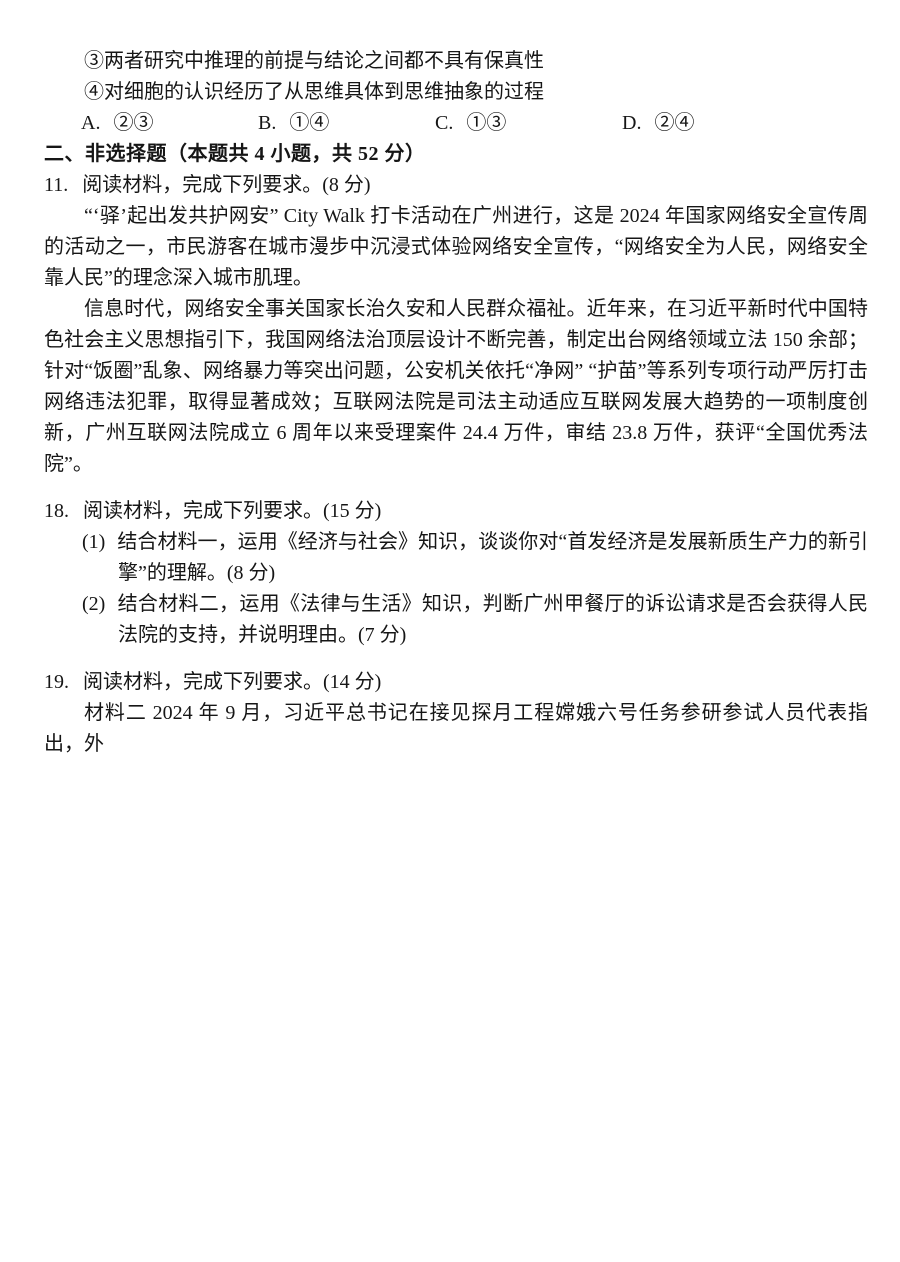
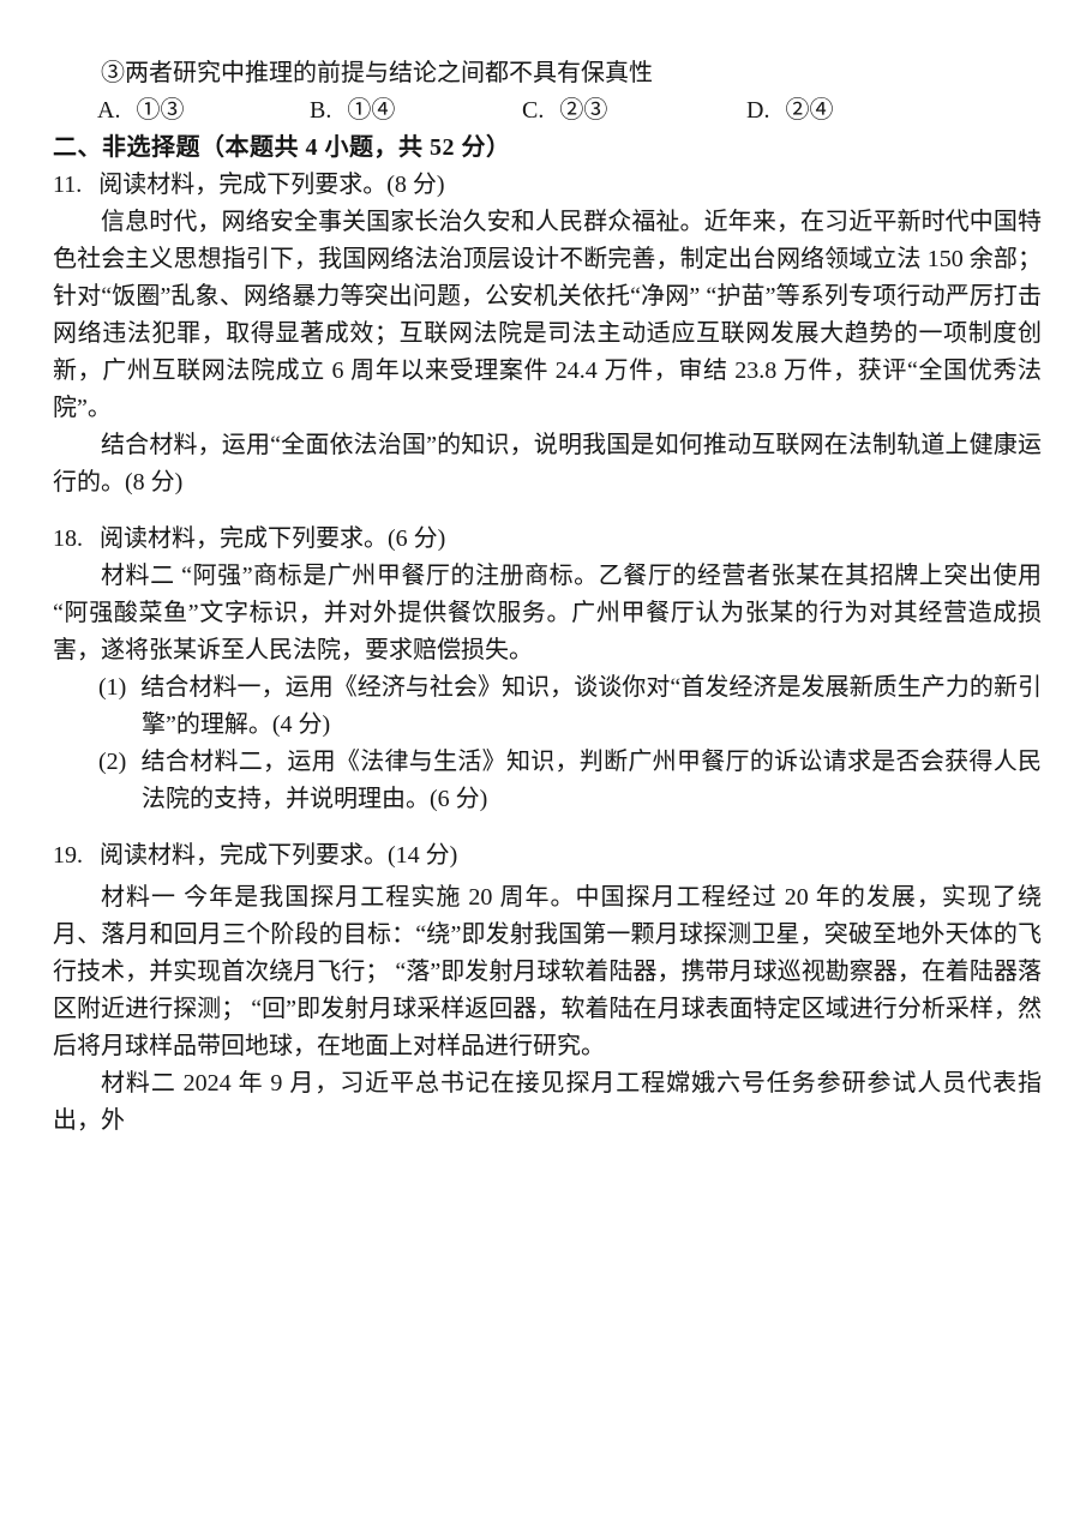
  ③两者研究中推理的前提与结论之间都不具有保真性
- ④对细胞的认识经历了从思维具体到思维抽象的过程
- A. ②③
+ A. ①③
  B. ①④
- C. ①③
+ C. ②③
  D. ②④
  二、非选择题（本题共 4 小题，共 52 分）
  11. 阅读材料，完成下列要求。(8 分)
- “‘驿’起出发共护网安” City Walk 打卡活动在广州进行，这是 2024 年国家网络安全宣传周的活动之一，市民游客在城市漫步中沉浸式体验网络安全宣传，“网络安全为人民，网络安全靠人民”的理念深入城市肌理。
  信息时代，网络安全事关国家长治久安和人民群众福祉。近年来，在习近平新时代中国特色社会主义思想指引下，我国网络法治顶层设计不断完善，制定出台网络领域立法 150 余部；针对“饭圈”乱象、网络暴力等突出问题，公安机关依托“净网” “护苗”等系列专项行动严厉打击网络违法犯罪，取得显著成效；互联网法院是司法主动适应互联网发展大趋势的一项制度创新，广州互联网法院成立 6 周年以来受理案件 24.4 万件，审结 23.8 万件，获评“全国优秀法院”。
+ 结合材料，运用“全面依法治国”的知识，说明我国是如何推动互联网在法制轨道上健康运行的。(8 分)
- 18. 阅读材料，完成下列要求。(15 分)
+ 18. 阅读材料，完成下列要求。(6 分)
+ 材料二 “阿强”商标是广州甲餐厅的注册商标。乙餐厅的经营者张某在其招牌上突出使用“阿强酸菜鱼”文字标识，并对外提供餐饮服务。广州甲餐厅认为张某的行为对其经营造成损害，遂将张某诉至人民法院，要求赔偿损失。
- (1) 结合材料一，运用《经济与社会》知识，谈谈你对“首发经济是发展新质生产力的新引擎”的理解。(8 分)
+ (1) 结合材料一，运用《经济与社会》知识，谈谈你对“首发经济是发展新质生产力的新引擎”的理解。(4 分)
- (2) 结合材料二，运用《法律与生活》知识，判断广州甲餐厅的诉讼请求是否会获得人民法院的支持，并说明理由。(7 分)
+ (2) 结合材料二，运用《法律与生活》知识，判断广州甲餐厅的诉讼请求是否会获得人民法院的支持，并说明理由。(6 分)
  19. 阅读材料，完成下列要求。(14 分)
+ 材料一 今年是我国探月工程实施 20 周年。中国探月工程经过 20 年的发展，实现了绕月、落月和回月三个阶段的目标：“绕”即发射我国第一颗月球探测卫星，突破至地外天体的飞行技术，并实现首次绕月飞行； “落”即发射月球软着陆器，携带月球巡视勘察器，在着陆器落区附近进行探测； “回”即发射月球采样返回器，软着陆在月球表面特定区域进行分析采样，然后将月球样品带回地球，在地面上对样品进行研究。
  材料二 2024 年 9 月，习近平总书记在接见探月工程嫦娥六号任务参研参试人员代表指出，外
